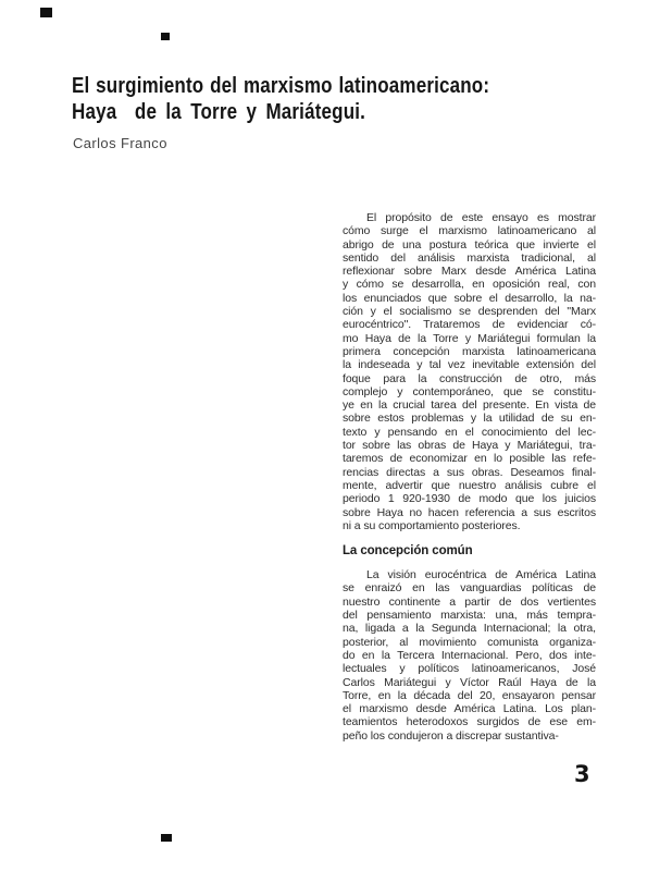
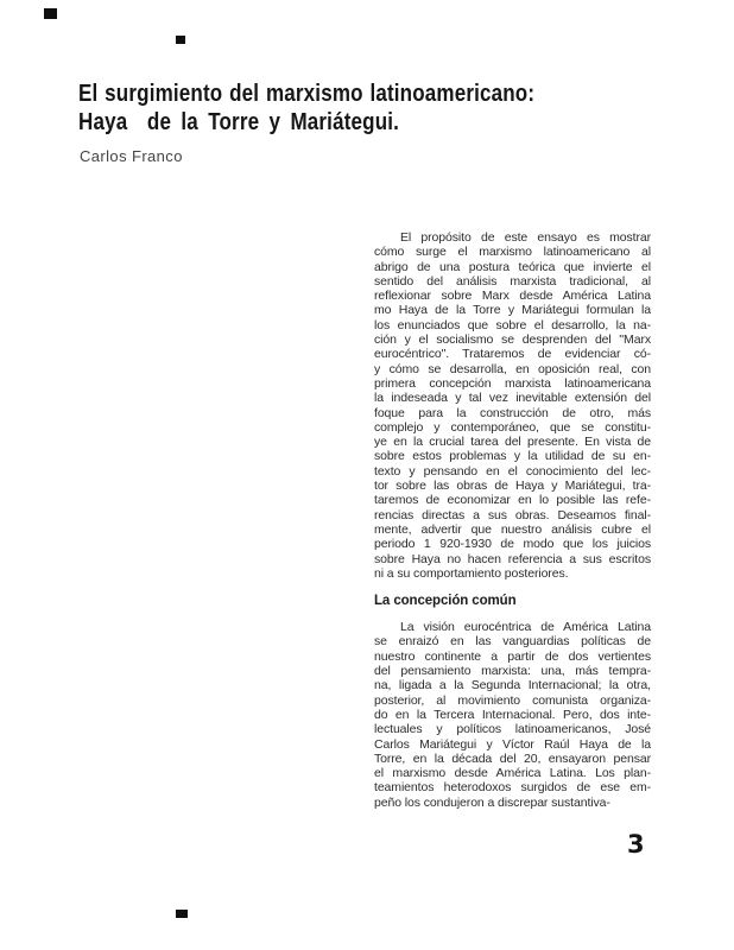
  El surgimiento del marxismo latinoamericano:
  Haya de la Torre y Mariátegui.
  Carlos Franco
  El propósito de este ensayo es mostrar
  cómo surge el marxismo latinoamericano al
  abrigo de una postura teórica que invierte el
  sentido del análisis marxista tradicional, al
  reflexionar sobre Marx desde América Latina
- y cómo se desarrolla, en oposición real, con
+ mo Haya de la Torre y Mariátegui formulan la
  los enunciados que sobre el desarrollo, la na-
  ción y el socialismo se desprenden del "Marx
  eurocéntrico". Trataremos de evidenciar có-
- mo Haya de la Torre y Mariátegui formulan la
+ y cómo se desarrolla, en oposición real, con
  primera concepción marxista latinoamericana
  la indeseada y tal vez inevitable extensión del
  foque para la construcción de otro, más
  complejo y contemporáneo, que se constitu-
  ye en la crucial tarea del presente. En vista de
  sobre estos problemas y la utilidad de su en-
  texto y pensando en el conocimiento del lec-
  tor sobre las obras de Haya y Mariátegui, tra-
  taremos de economizar en lo posible las refe-
  rencias directas a sus obras. Deseamos final-
  mente, advertir que nuestro análisis cubre el
  periodo 1 920-1930 de modo que los juicios
  sobre Haya no hacen referencia a sus escritos
  ni a su comportamiento posteriores.
  La concepción común
  La visión eurocéntrica de América Latina
  se enraizó en las vanguardias políticas de
  nuestro continente a partir de dos vertientes
  del pensamiento marxista: una, más tempra-
  na, ligada a la Segunda Internacional; la otra,
  posterior, al movimiento comunista organiza-
  do en la Tercera Internacional. Pero, dos inte-
  lectuales y políticos latinoamericanos, José
  Carlos Mariátegui y Víctor Raúl Haya de la
  Torre, en la década del 20, ensayaron pensar
  el marxismo desde América Latina. Los plan-
  teamientos heterodoxos surgidos de ese em-
  peño los condujeron a discrepar sustantiva-
  3
